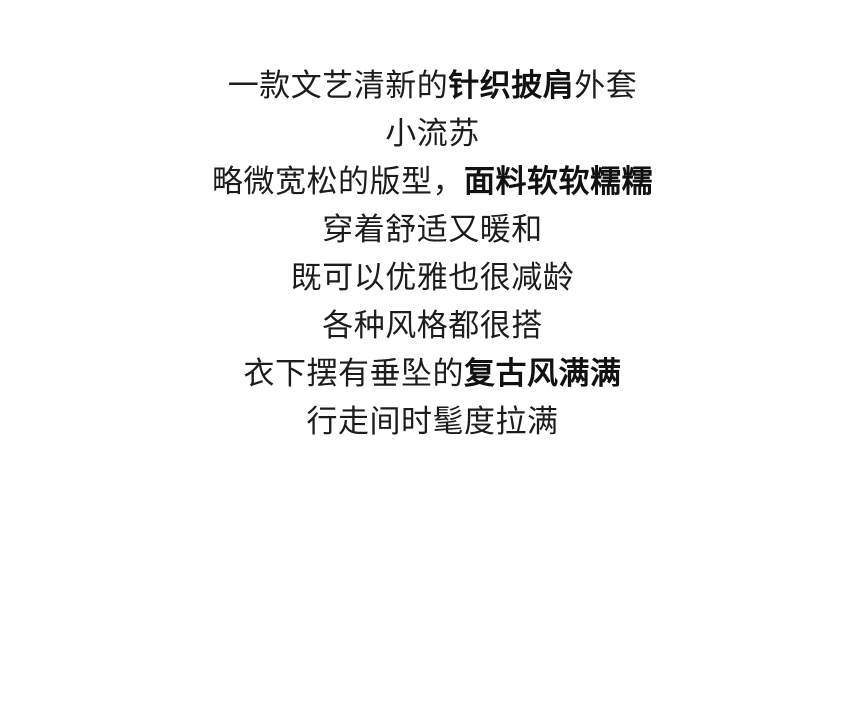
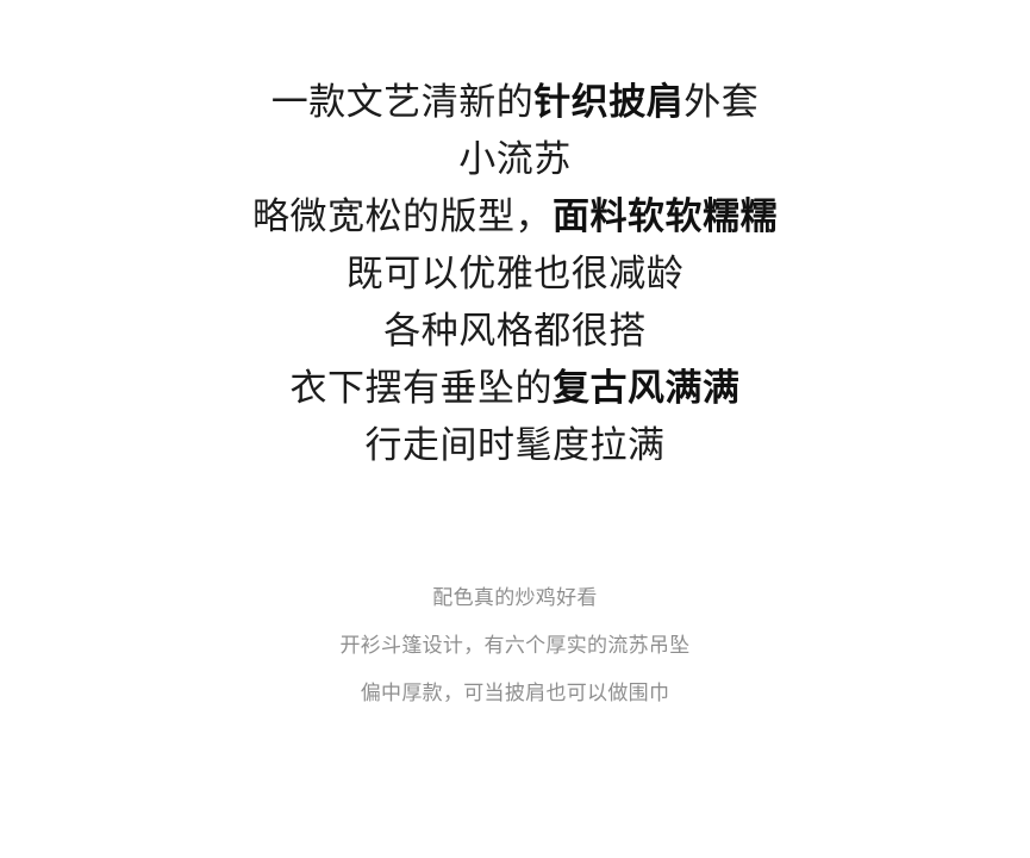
  一款文艺清新的针织披肩外套
  小流苏
  略微宽松的版型，面料软软糯糯
- 穿着舒适又暖和
  既可以优雅也很减龄
  各种风格都很搭
  衣下摆有垂坠的复古风满满
  行走间时髦度拉满
+ 配色真的炒鸡好看
+ 开衫斗篷设计，有六个厚实的流苏吊坠
+ 偏中厚款，可当披肩也可以做围巾
